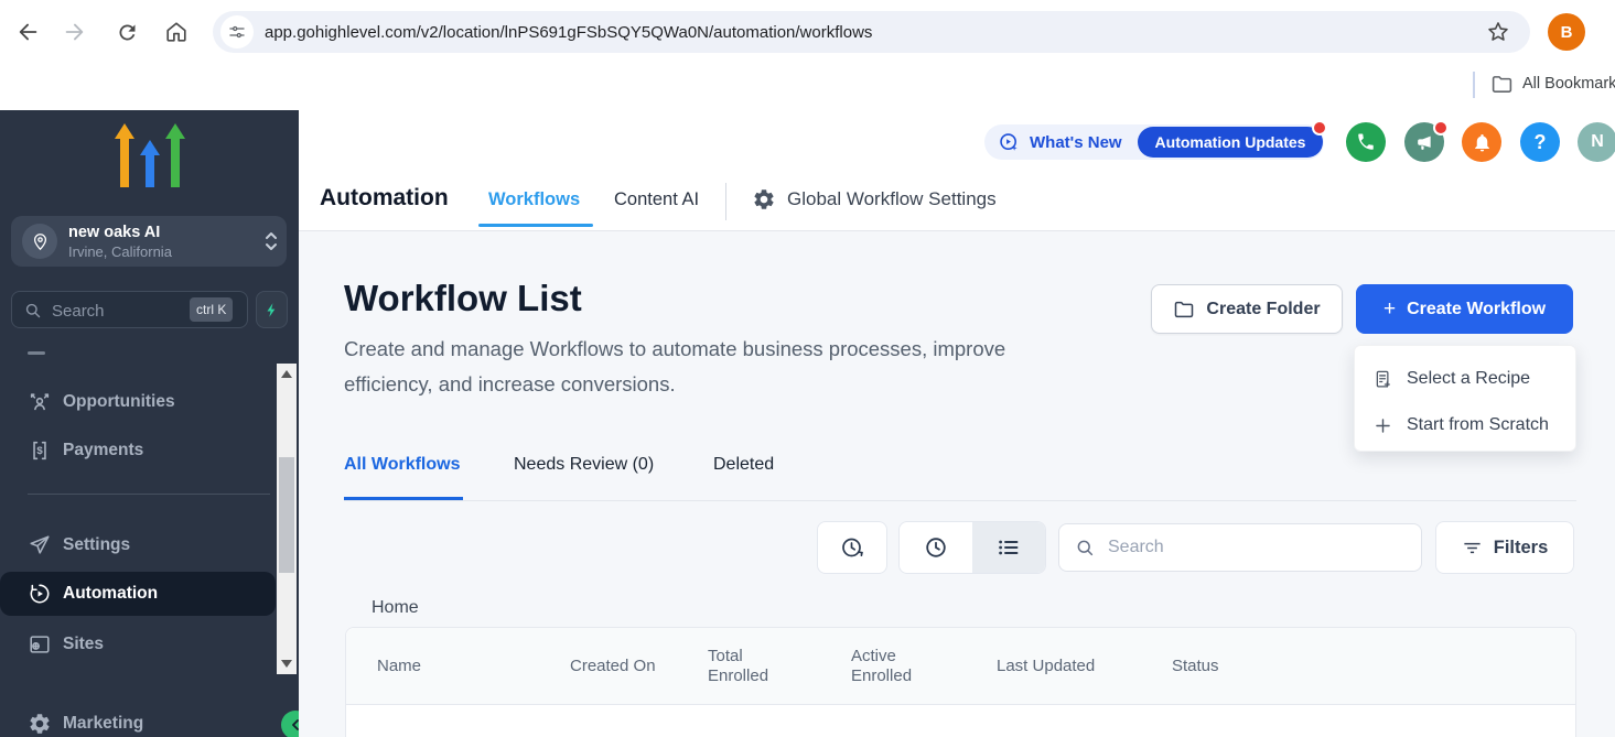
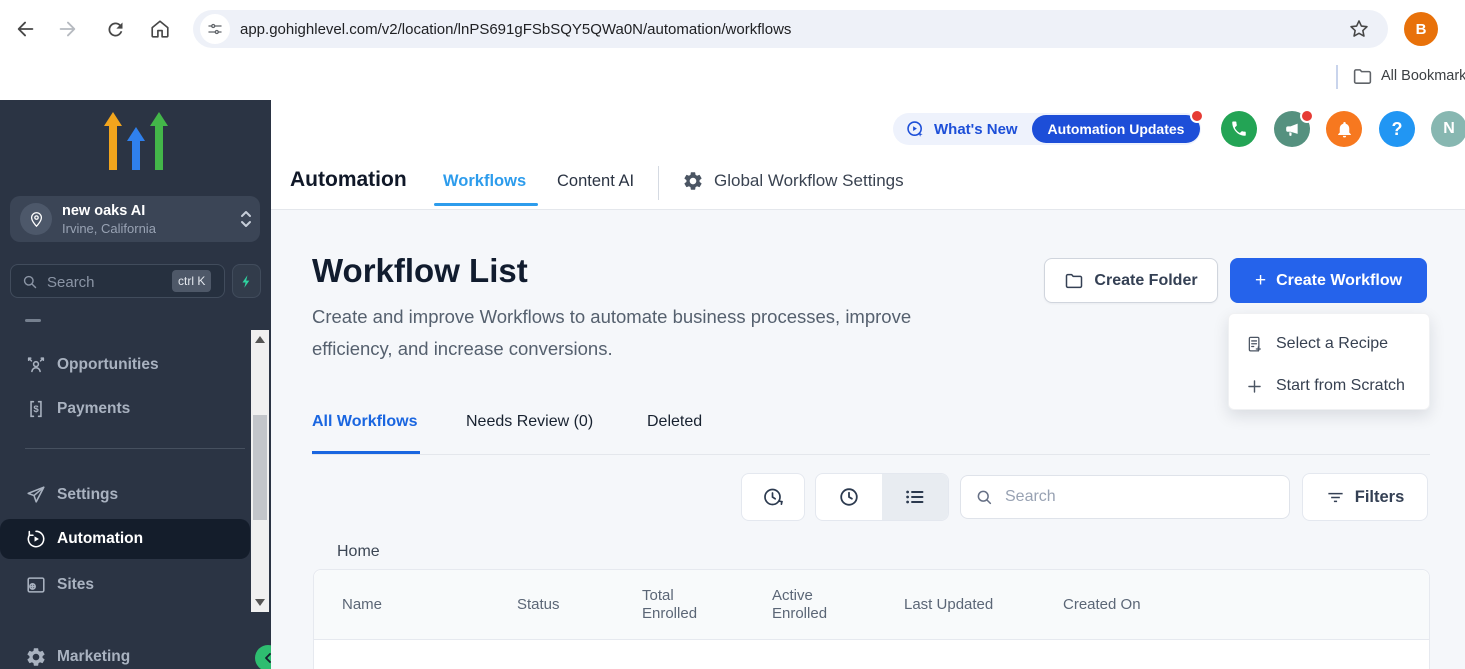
  app.gohighlevel.com/v2/location/lnPS691gFSbSQY5QWa0N/automation/workflows
  B
  All Bookmark
  new oaks AI
  Irvine, California
  Search
  ctrl K
  Opportunities
  $
  Payments
  Settings
  Automation
  Sites
  Marketing
  What's New
  Automation Updates
  ?
  N
  Automation
  Workflows
  Content AI
  Global Workflow Settings
  Workflow List
- Create and manage Workflows to automate business processes, improve
+ Create and improve Workflows to automate business processes, improve
  efficiency, and increase conversions.
  Create Folder
  +
  Create Workflow
  Select a Recipe
  Start from Scratch
  All Workflows
  Needs Review (0)
  Deleted
  Search
  Filters
  Home
  Name
- Created On
+ Status
  Total Enrolled
  Active Enrolled
  Last Updated
- Status
+ Created On
